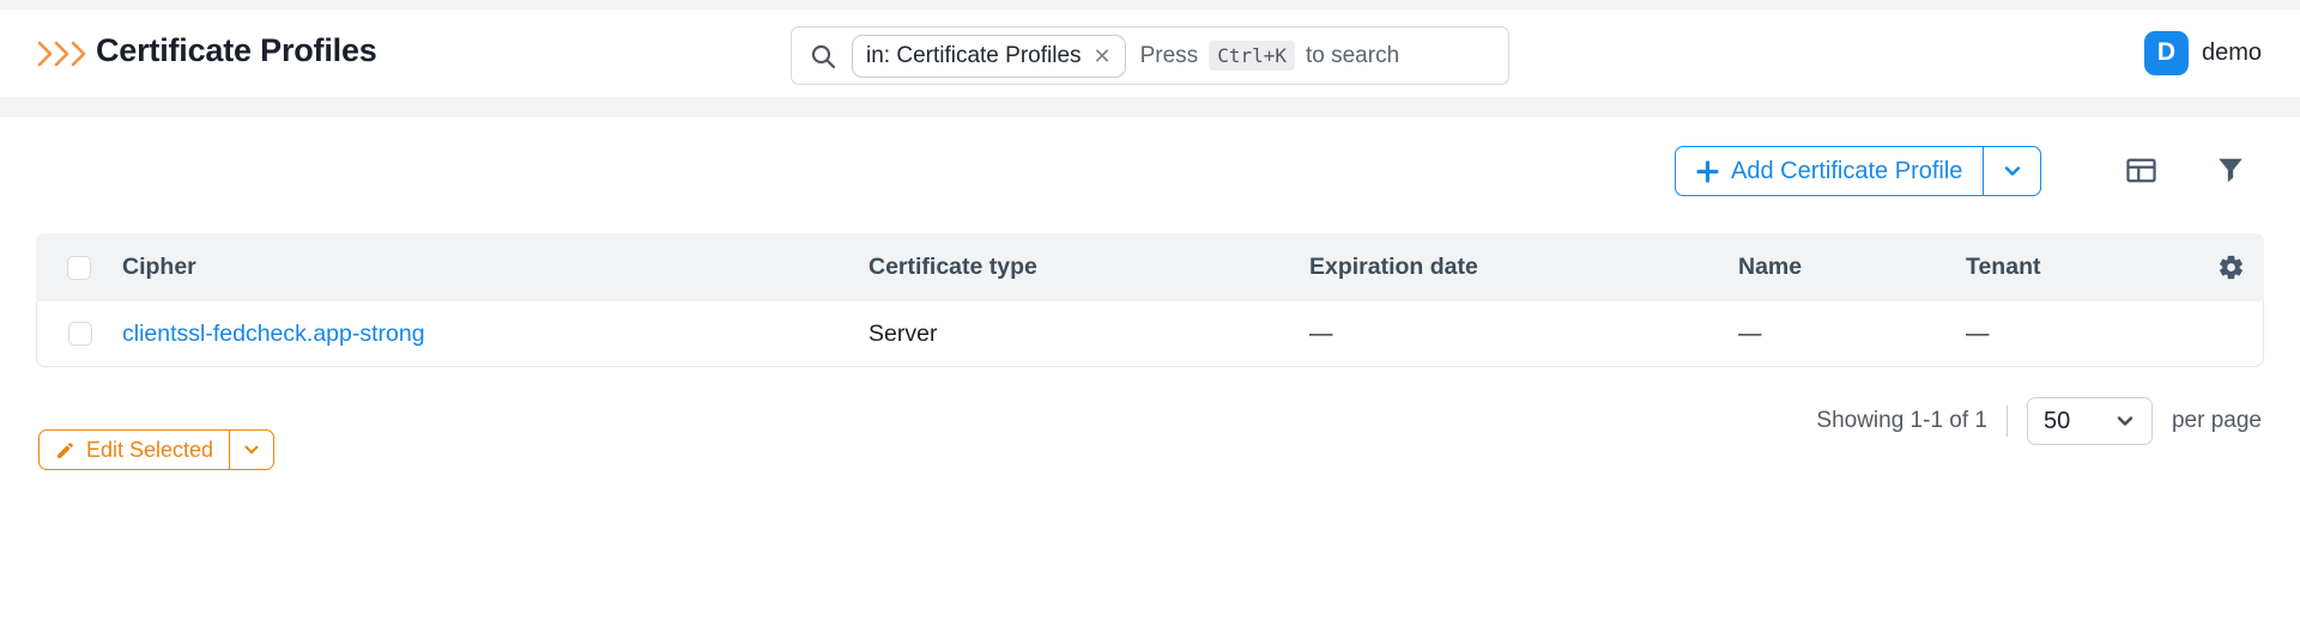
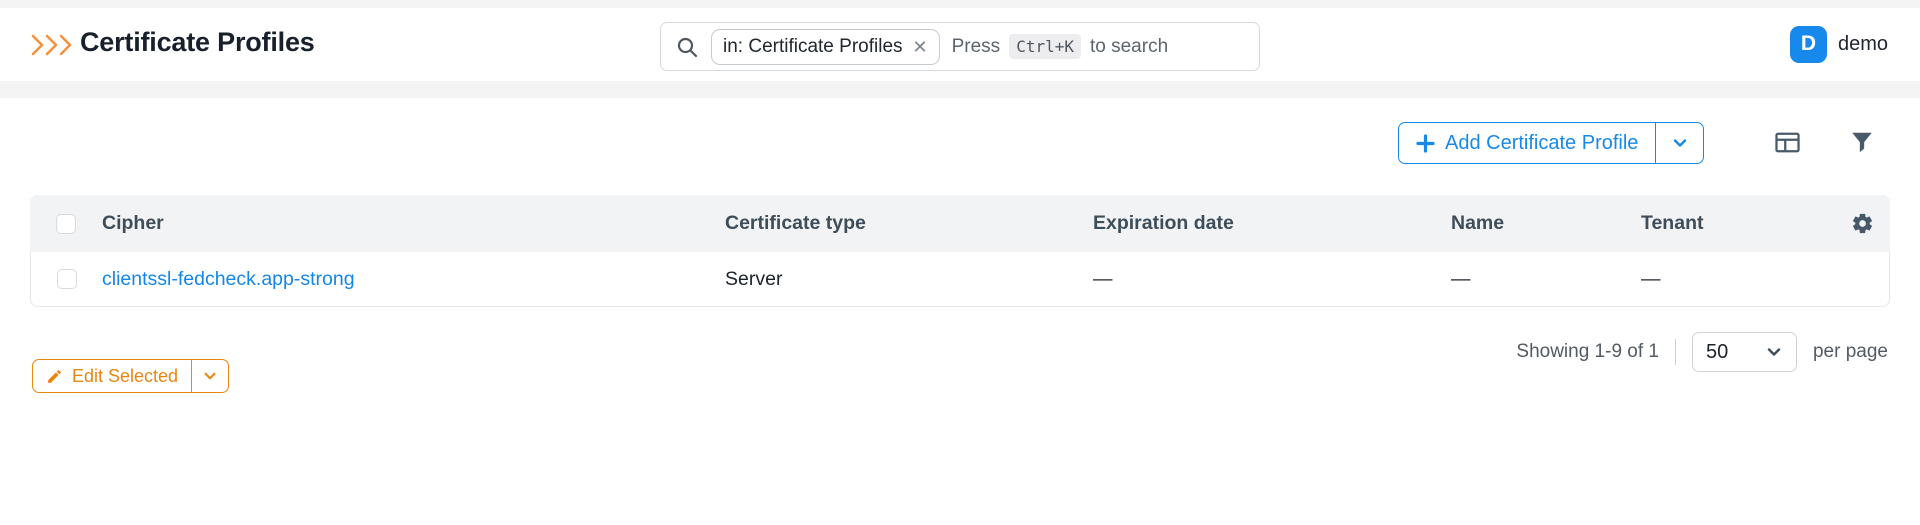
  Certificate Profiles
  in: Certificate Profiles
  ✕
  Press
  Ctrl+K
  to search
  D
  demo
  Add Certificate Profile
  Cipher
  Certificate type
  Expiration date
  Name
  Tenant
  clientssl-fedcheck.app-strong
  Server
  —
  —
  —
  Edit Selected
- Showing 1-1 of 1
+ Showing 1-9 of 1
  50
  per page
